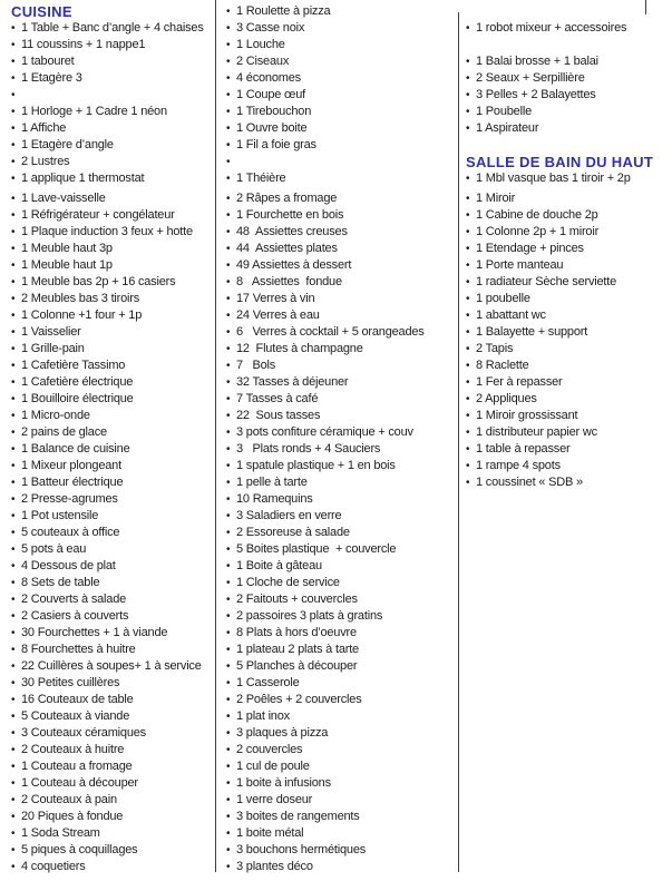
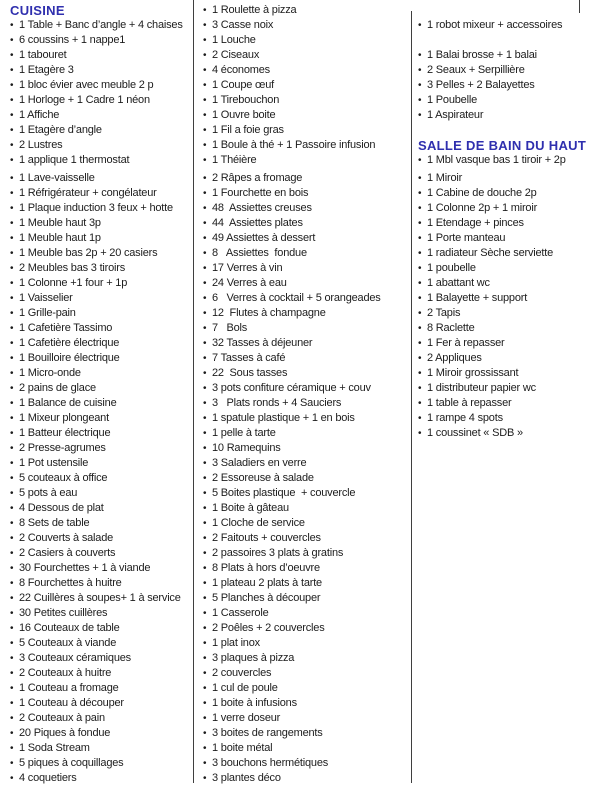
  CUISINE
  •
  1 Table + Banc d’angle + 4 chaises
  •
- 11 coussins + 1 nappe1
+ 6 coussins + 1 nappe1
  •
  1 tabouret
  •
  1 Etagère 3
  •
+ 1 bloc évier avec meuble 2 p
  •
  1 Horloge + 1 Cadre 1 néon
  •
  1 Affiche
  •
  1 Etagère d’angle
  •
  2 Lustres
  •
  1 applique 1 thermostat
  •
  1 Lave-vaisselle
  •
  1 Réfrigérateur + congélateur
  •
  1 Plaque induction 3 feux + hotte
  •
  1 Meuble haut 3p
  •
  1 Meuble haut 1p
  •
- 1 Meuble bas 2p + 16 casiers
+ 1 Meuble bas 2p + 20 casiers
  •
  2 Meubles bas 3 tiroirs
  •
  1 Colonne +1 four + 1p
  •
  1 Vaisselier
  •
  1 Grille-pain
  •
  1 Cafetière Tassimo
  •
  1 Cafetière électrique
  •
  1 Bouilloire électrique
  •
  1 Micro-onde
  •
  2 pains de glace
  •
  1 Balance de cuisine
  •
  1 Mixeur plongeant
  •
  1 Batteur électrique
  •
  2 Presse-agrumes
  •
  1 Pot ustensile
  •
  5 couteaux à office
  •
  5 pots à eau
  •
  4 Dessous de plat
  •
  8 Sets de table
  •
  2 Couverts à salade
  •
  2 Casiers à couverts
  •
  30 Fourchettes + 1 à viande
  •
  8 Fourchettes à huitre
  •
  22 Cuillères à soupes+ 1 à service
  •
  30 Petites cuillères
  •
  16 Couteaux de table
  •
  5 Couteaux à viande
  •
  3 Couteaux céramiques
  •
  2 Couteaux à huitre
  •
  1 Couteau a fromage
  •
  1 Couteau à découper
  •
  2 Couteaux à pain
  •
  20 Piques à fondue
  •
  1 Soda Stream
  •
  5 piques à coquillages
  •
  4 coquetiers
  •
  1 Roulette à pizza
  •
  3 Casse noix
  •
  1 Louche
  •
  2 Ciseaux
  •
  4 économes
  •
  1 Coupe œuf
  •
  1 Tirebouchon
  •
  1 Ouvre boite
  •
  1 Fil a foie gras
  •
+ 1 Boule à thé + 1 Passoire infusion
  •
  1 Théière
  •
  2 Râpes a fromage
  •
  1 Fourchette en bois
  •
  48 Assiettes creuses
  •
  44 Assiettes plates
  •
  49 Assiettes à dessert
  •
  8 Assiettes fondue
  •
  17 Verres à vin
  •
  24 Verres à eau
  •
  6 Verres à cocktail + 5 orangeades
  •
  12 Flutes à champagne
  •
  7 Bols
  •
  32 Tasses à déjeuner
  •
  7 Tasses à café
  •
  22 Sous tasses
  •
  3 pots confiture céramique + couv
  •
  3 Plats ronds + 4 Sauciers
  •
  1 spatule plastique + 1 en bois
  •
  1 pelle à tarte
  •
  10 Ramequins
  •
  3 Saladiers en verre
  •
  2 Essoreuse à salade
  •
  5 Boites plastique + couvercle
  •
  1 Boite à gâteau
  •
  1 Cloche de service
  •
  2 Faitouts + couvercles
  •
  2 passoires 3 plats à gratins
  •
  8 Plats à hors d’oeuvre
  •
  1 plateau 2 plats à tarte
  •
  5 Planches à découper
  •
  1 Casserole
  •
  2 Poêles + 2 couvercles
  •
  1 plat inox
  •
  3 plaques à pizza
  •
  2 couvercles
  •
  1 cul de poule
  •
  1 boite à infusions
  •
  1 verre doseur
  •
  3 boites de rangements
  •
  1 boite métal
  •
  3 bouchons hermétiques
  •
  3 plantes déco
  •
  1 robot mixeur + accessoires
  •
  1 Balai brosse + 1 balai
  •
  2 Seaux + Serpillière
  •
  3 Pelles + 2 Balayettes
  •
  1 Poubelle
  •
  1 Aspirateur
  SALLE DE BAIN DU HAUT
  •
  1 Mbl vasque bas 1 tiroir + 2p
  •
  1 Miroir
  •
  1 Cabine de douche 2p
  •
  1 Colonne 2p + 1 miroir
  •
  1 Etendage + pinces
  •
  1 Porte manteau
  •
  1 radiateur Sèche serviette
  •
  1 poubelle
  •
  1 abattant wc
  •
  1 Balayette + support
  •
  2 Tapis
  •
  8 Raclette
  •
  1 Fer à repasser
  •
  2 Appliques
  •
  1 Miroir grossissant
  •
  1 distributeur papier wc
  •
  1 table à repasser
  •
  1 rampe 4 spots
  •
  1 coussinet « SDB »
